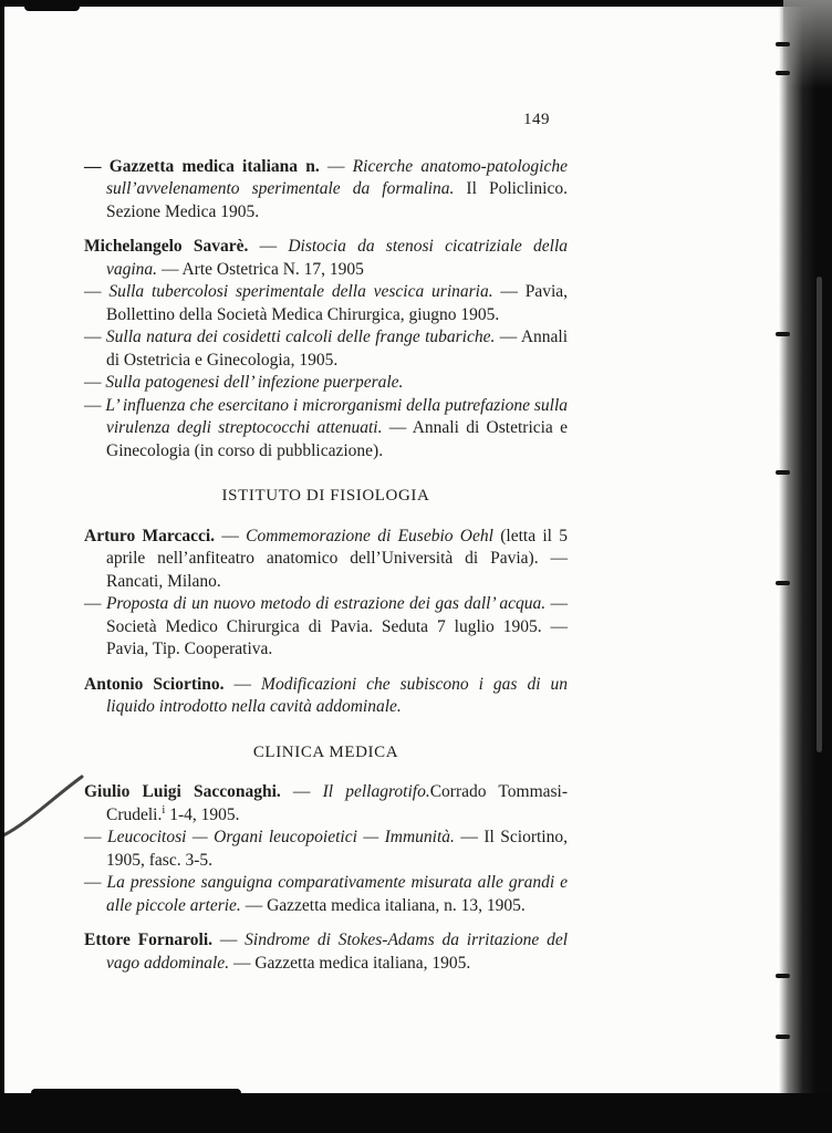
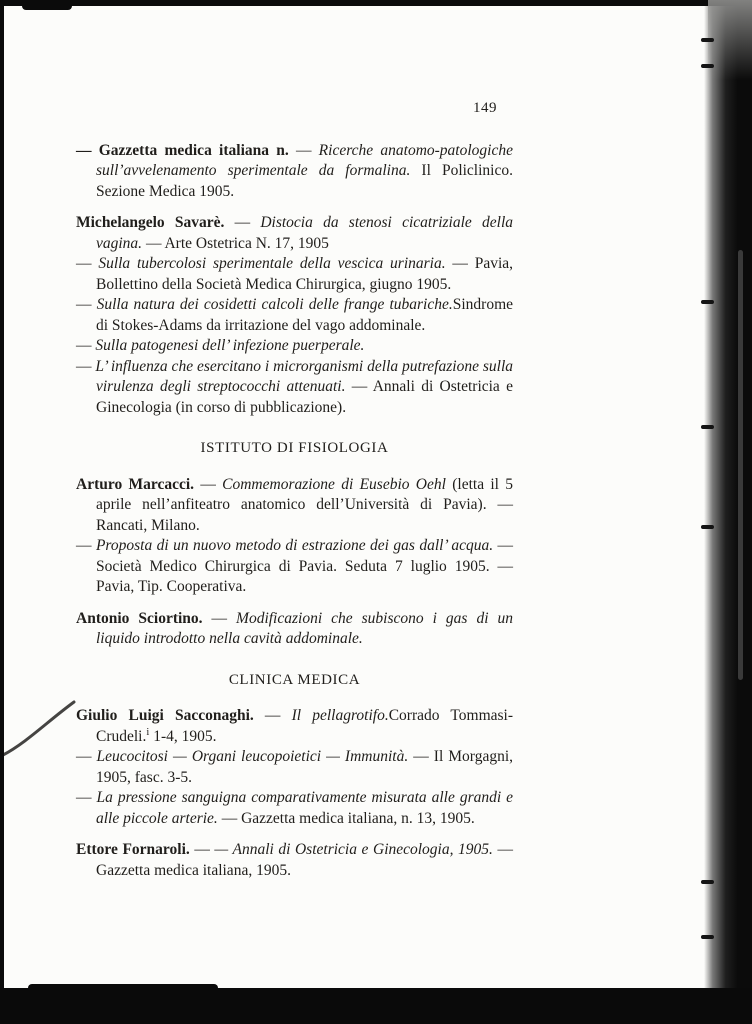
  149
  — Gazzetta medica italiana n. — Ricerche anatomo-patologiche sull’avvelenamento sperimentale da formalina. Il Policlinico. Sezione Medica 1905.
  Michelangelo Savarè. — Distocia da stenosi cicatriziale della vagina. — Arte Ostetrica N. 17, 1905
  — Sulla tubercolosi sperimentale della vescica urinaria. — Pavia, Bollettino della Società Medica Chirurgica, giugno 1905.
- — Sulla natura dei cosidetti calcoli delle frange tubariche. — Annali di Ostetricia e Ginecologia, 1905.
+ — Sulla natura dei cosidetti calcoli delle frange tubariche.Sindrome di Stokes-Adams da irritazione del vago addominale.
  — Sulla patogenesi dell’ infezione puerperale.
  — L’ influenza che esercitano i microrganismi della putrefazione sulla virulenza degli streptococchi attenuati. — Annali di Ostetricia e Ginecologia (in corso di pubblicazione).
  ISTITUTO DI FISIOLOGIA
  Arturo Marcacci. — Commemorazione di Eusebio Oehl (letta il 5 aprile nell’anfiteatro anatomico dell’Università di Pavia). — Rancati, Milano.
  — Proposta di un nuovo metodo di estrazione dei gas dall’ acqua. — Società Medico Chirurgica di Pavia. Seduta 7 luglio 1905. — Pavia, Tip. Cooperativa.
  Antonio Sciortino. — Modificazioni che subiscono i gas di un liquido introdotto nella cavità addominale.
  CLINICA MEDICA
  Giulio Luigi Sacconaghi. — Il pellagrotifo.Corrado Tommasi-Crudeli.i 1-4, 1905.
- — Leucocitosi — Organi leucopoietici — Immunità. — Il Sciortino, 1905, fasc. 3-5.
+ — Leucocitosi — Organi leucopoietici — Immunità. — Il Morgagni, 1905, fasc. 3-5.
  — La pressione sanguigna comparativamente misurata alle grandi e alle piccole arterie. — Gazzetta medica italiana, n. 13, 1905.
- Ettore Fornaroli. — Sindrome di Stokes-Adams da irritazione del vago addominale. — Gazzetta medica italiana, 1905.
+ Ettore Fornaroli. — — Annali di Ostetricia e Ginecologia, 1905. — Gazzetta medica italiana, 1905.
